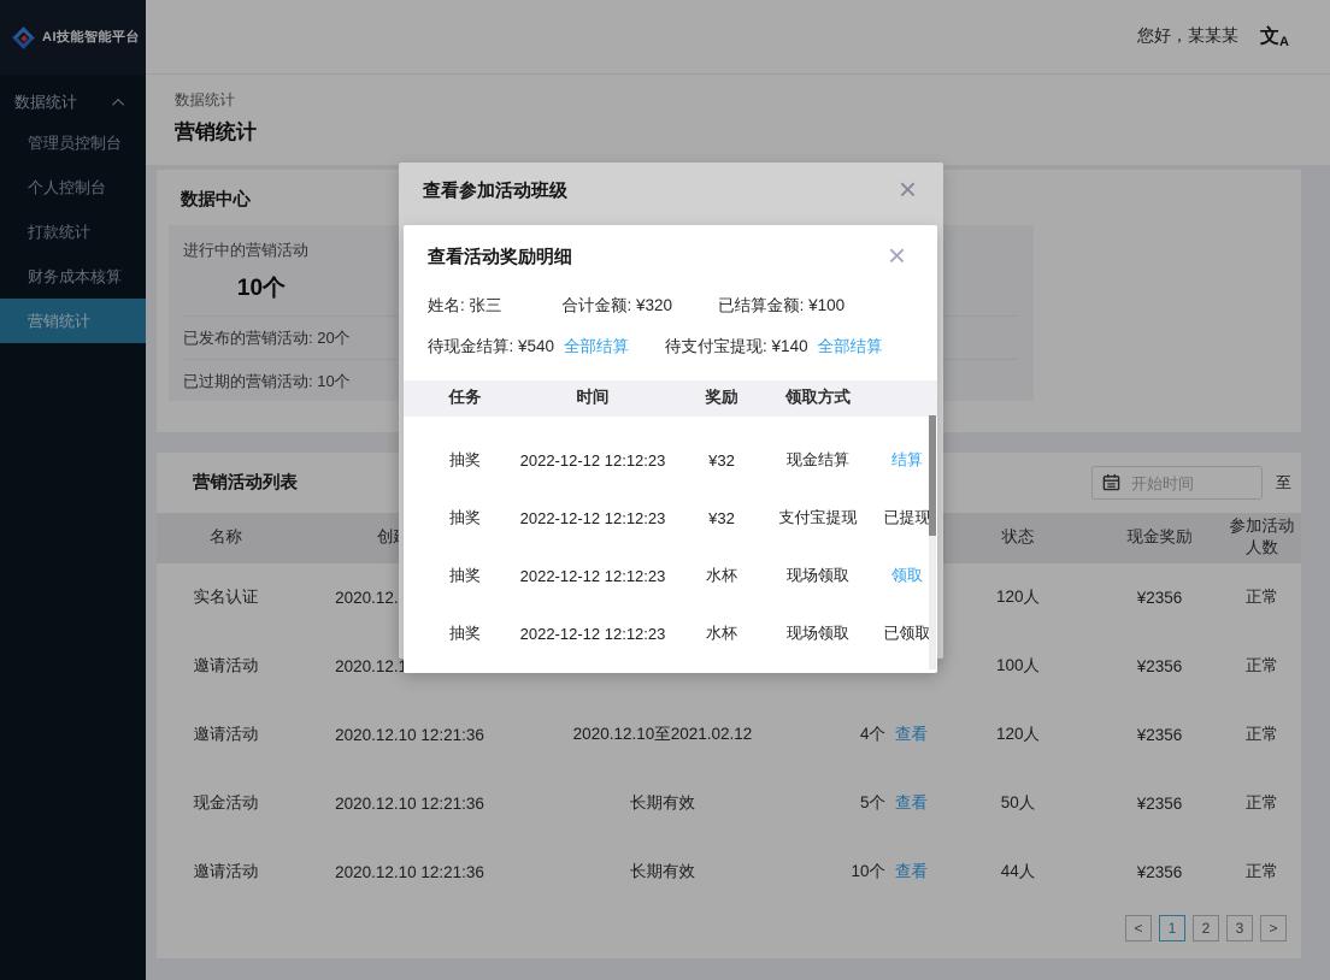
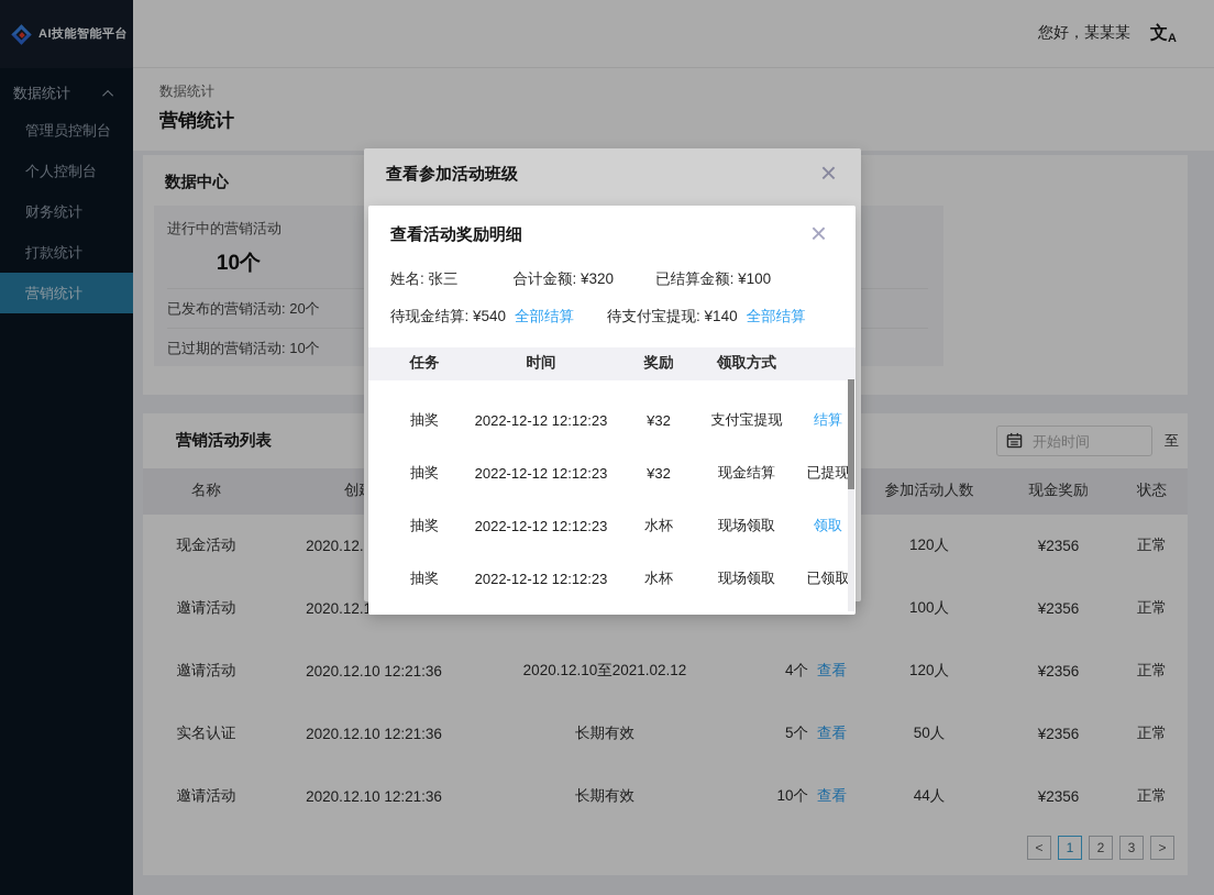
  AI技能智能平台
  数据统计
  管理员控制台
  个人控制台
+ 财务统计
  打款统计
- 财务成本核算
  营销统计
  您好，某某某
  文A
  数据统计
  营销统计
  数据中心
  进行中的营销活动
  10个
  已发布的营销活动: 20个
  已过期的营销活动: 10个
  营销活动列表
  开始时间
  至
  名称
- 状态
+ 参加活动人数
  现金奖励
- 参加活动人数
+ 状态
- 实名认证
+ 现金活动
  120人
  ¥2356
  正常
  邀请活动
  100人
  ¥2356
  正常
  邀请活动
  2020.12.10 12:21:36
  2020.12.10至2021.02.12
  4个 查看
  120人
  ¥2356
  正常
- 现金活动
+ 实名认证
  2020.12.10 12:21:36
  长期有效
  5个 查看
  50人
  ¥2356
  正常
  邀请活动
  2020.12.10 12:21:36
  长期有效
  10个 查看
  44人
  ¥2356
  正常
  <
  1
  2
  3
  >
  查看参加活动班级
  ×
  查看活动奖励明细
  ×
  姓名: 张三
  合计金额: ¥320
  已结算金额: ¥100
  待现金结算: ¥540
  全部结算
  待支付宝提现: ¥140
  全部结算
  任务
  时间
  奖励
  领取方式
  抽奖
  2022-12-12 12:12:23
  ¥32
- 现金结算
+ 支付宝提现
  结算
  抽奖
  2022-12-12 12:12:23
  ¥32
- 支付宝提现
+ 现金结算
  已提现
  抽奖
  2022-12-12 12:12:23
  水杯
  现场领取
  领取
  抽奖
  2022-12-12 12:12:23
  水杯
  现场领取
  已领取
